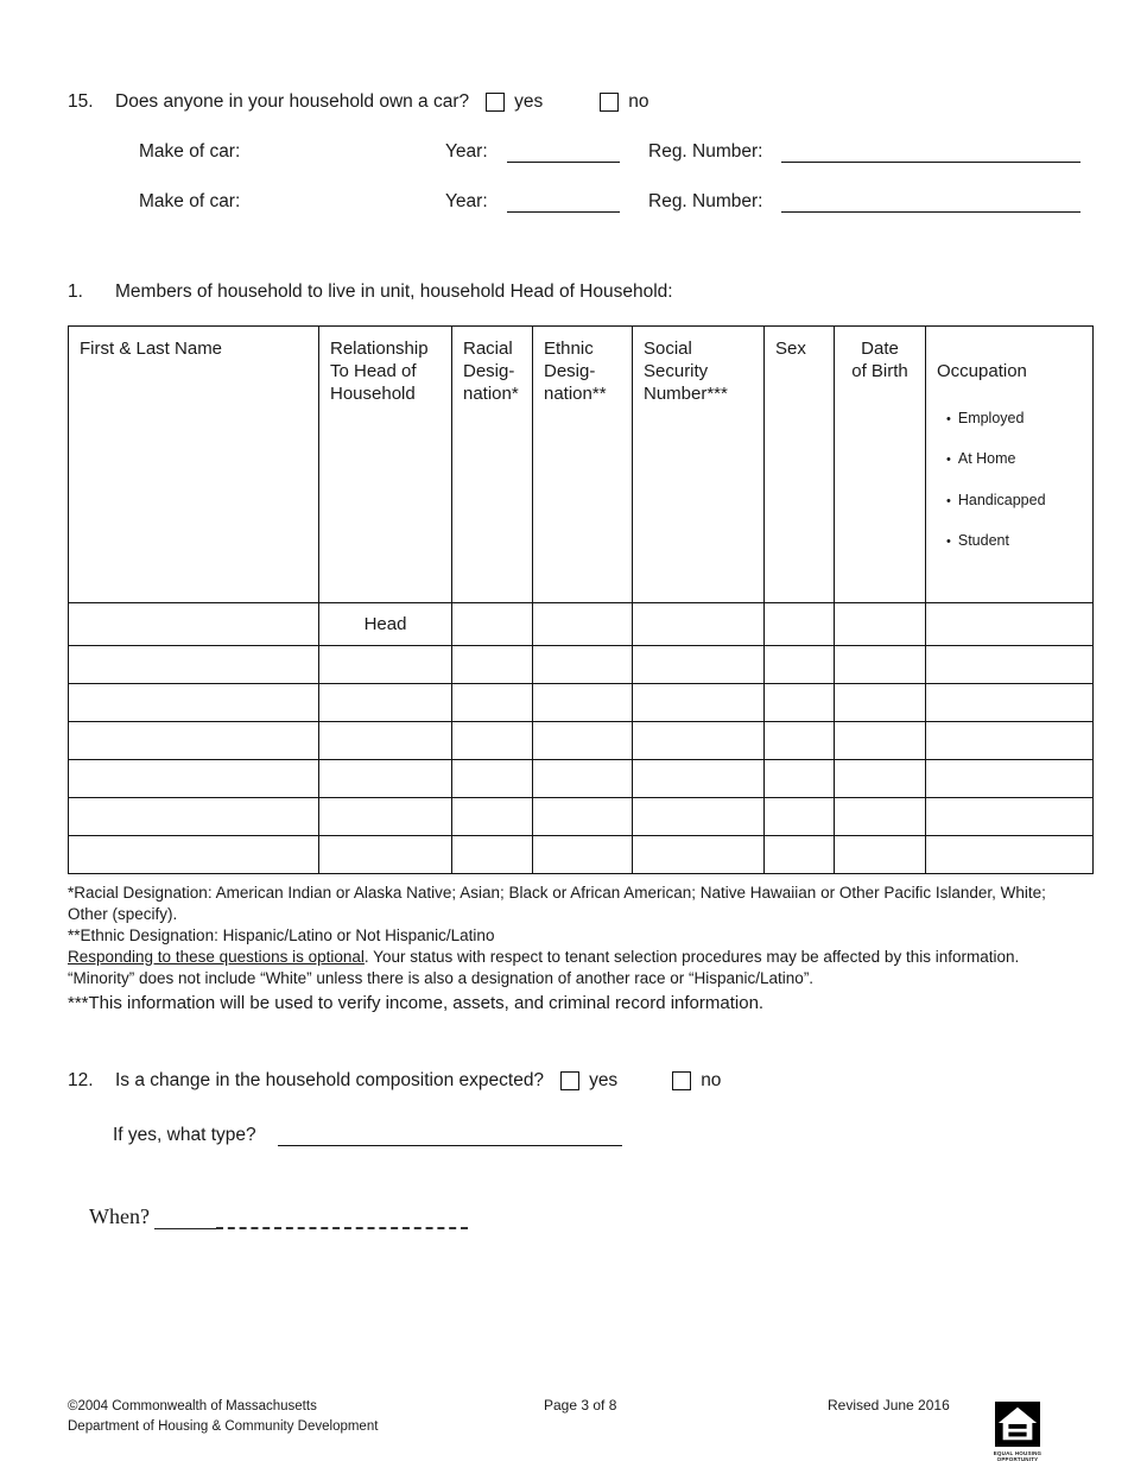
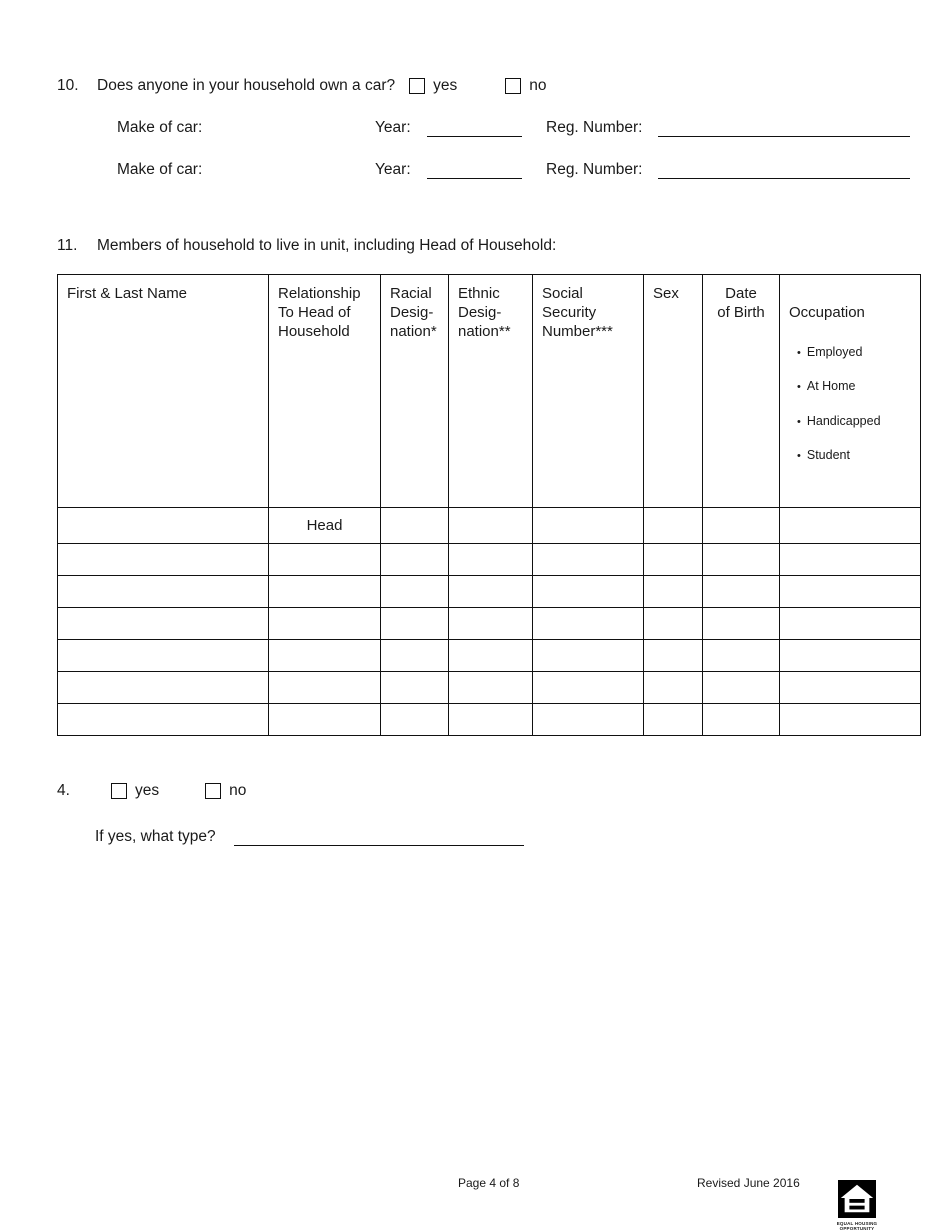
- 15.
+ 10.
  Does anyone in your household own a car?
  yes
  no
  Make of car:
  Year:
  Reg. Number:
  Make of car:
  Year:
  Reg. Number:
- 1.
+ 11.
- Members of household to live in unit, household Head of Household:
+ Members of household to live in unit, including Head of Household:
  First & Last Name	Relationship To Head of Household	Racial Desig- nation*	Ethnic Desig- nation**	Social Security Number***	Sex	Date of Birth	Occupation Employed At Home Handicapped Student
  	Head
- *Racial Designation: American Indian or Alaska Native; Asian; Black or African American; Native Hawaiian or Other Pacific Islander, White; Other (specify).
- **Ethnic Designation: Hispanic/Latino or Not Hispanic/Latino
- Responding to these questions is optional. Your status with respect to tenant selection procedures may be affected by this information. “Minority” does not include “White” unless there is also a designation of another race or “Hispanic/Latino”.
- ***This information will be used to verify income, assets, and criminal record information.
- 12.
+ 4.
- Is a change in the household composition expected?
  yes
  no
  If yes, what type?
- When?
- ©2004 Commonwealth of Massachusetts
- Department of Housing & Community Development
- Page 3 of 8
+ Page 4 of 8
  Revised June 2016
